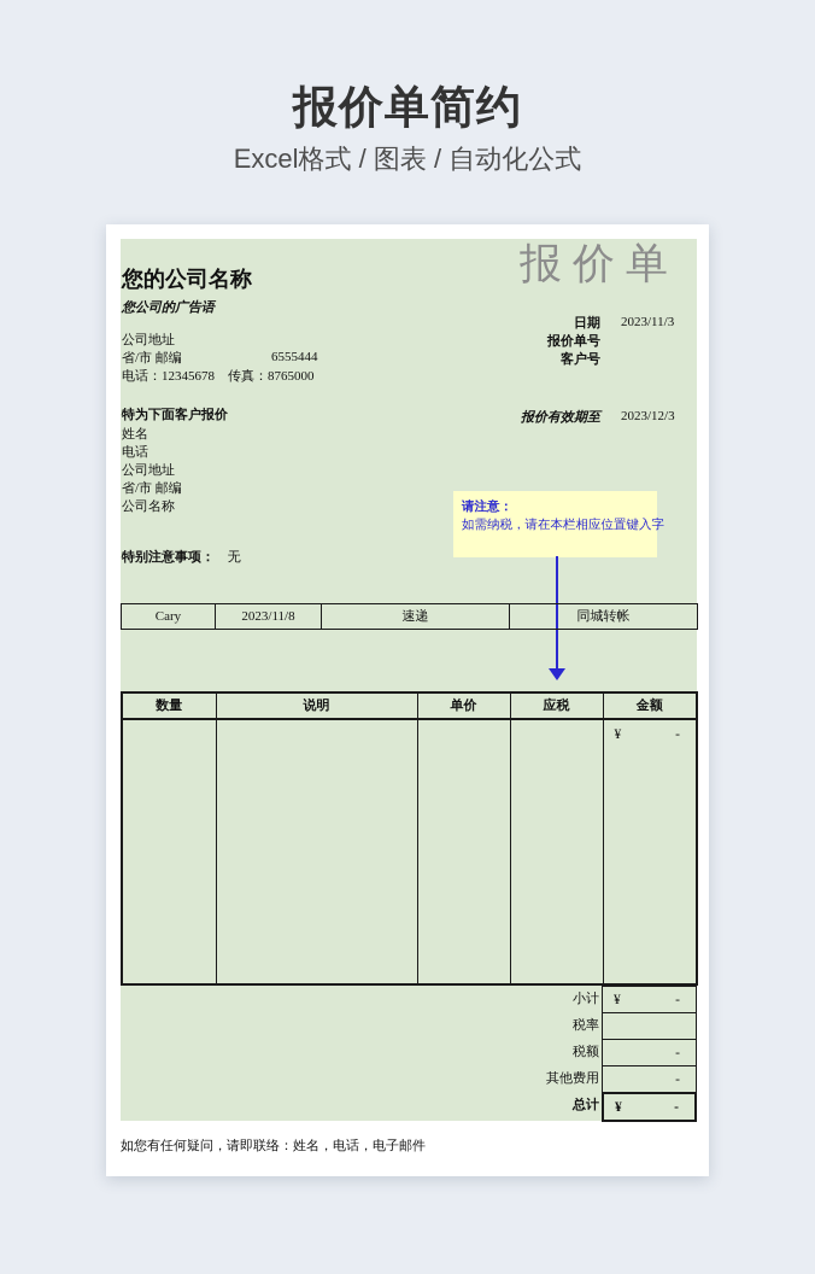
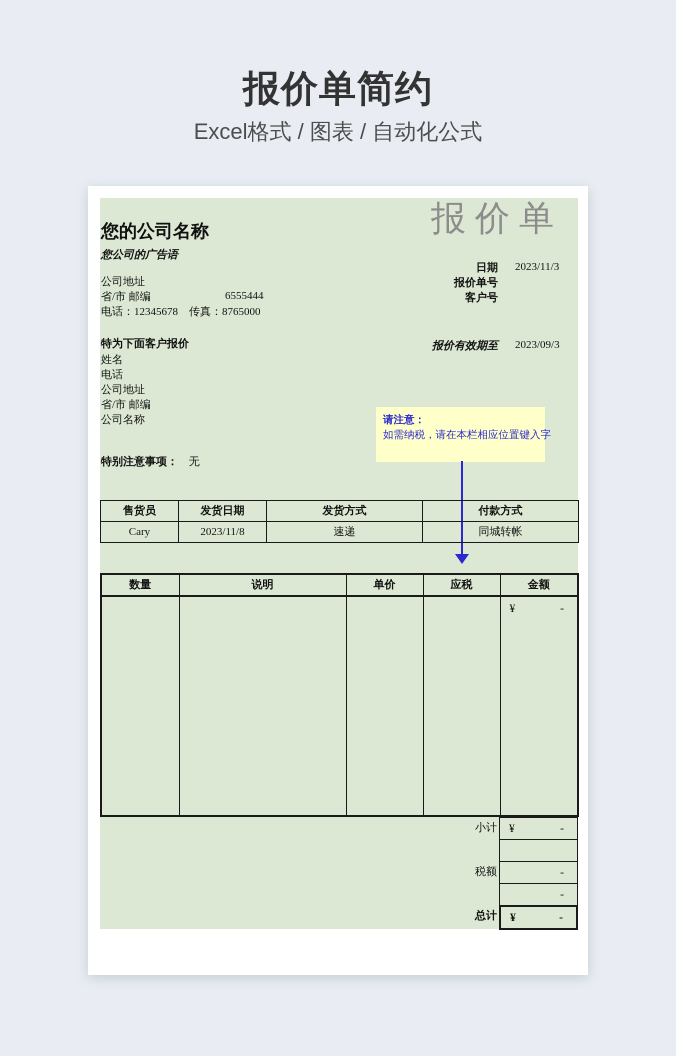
  报价单简约
  Excel格式 / 图表 / 自动化公式
  报价单
  您的公司名称
  您公司的广告语
  公司地址
  省/市 邮编
  6555444
  电话：12345678 传真：8765000
  日期
  2023/11/3
  报价单号
  客户号
  特为下面客户报价
  姓名
  电话
  公司地址
  省/市 邮编
  公司名称
  报价有效期至
- 2023/12/3
+ 2023/09/3
  请注意：
  如需纳税，请在本栏相应位置键入字
  特别注意事项： 无
+ 售货员	发货日期	发货方式	付款方式
  Cary	2023/11/8	速递	同城转帐
  数量	说明	单价	应税	金额
  				¥ -
  小计
  ¥
  -
- 税率
  税额
  -
- 其他费用
  -
  总计
  ¥
  -
- 如您有任何疑问，请即联络：姓名，电话，电子邮件
